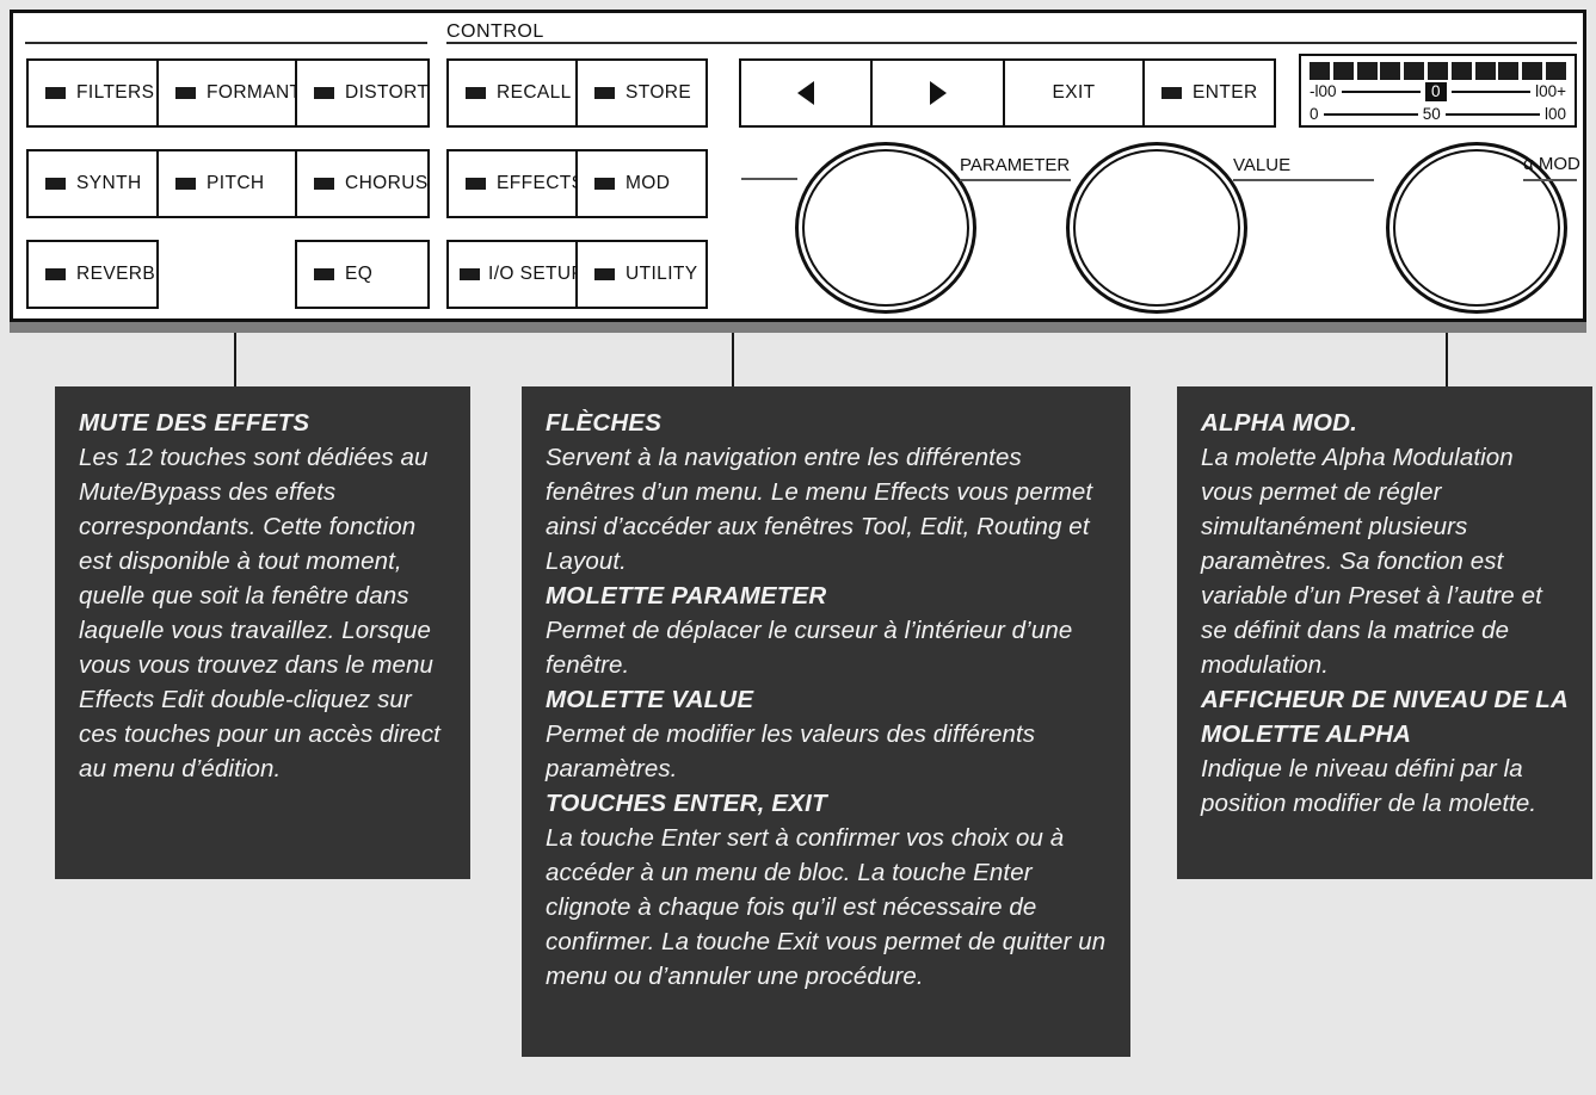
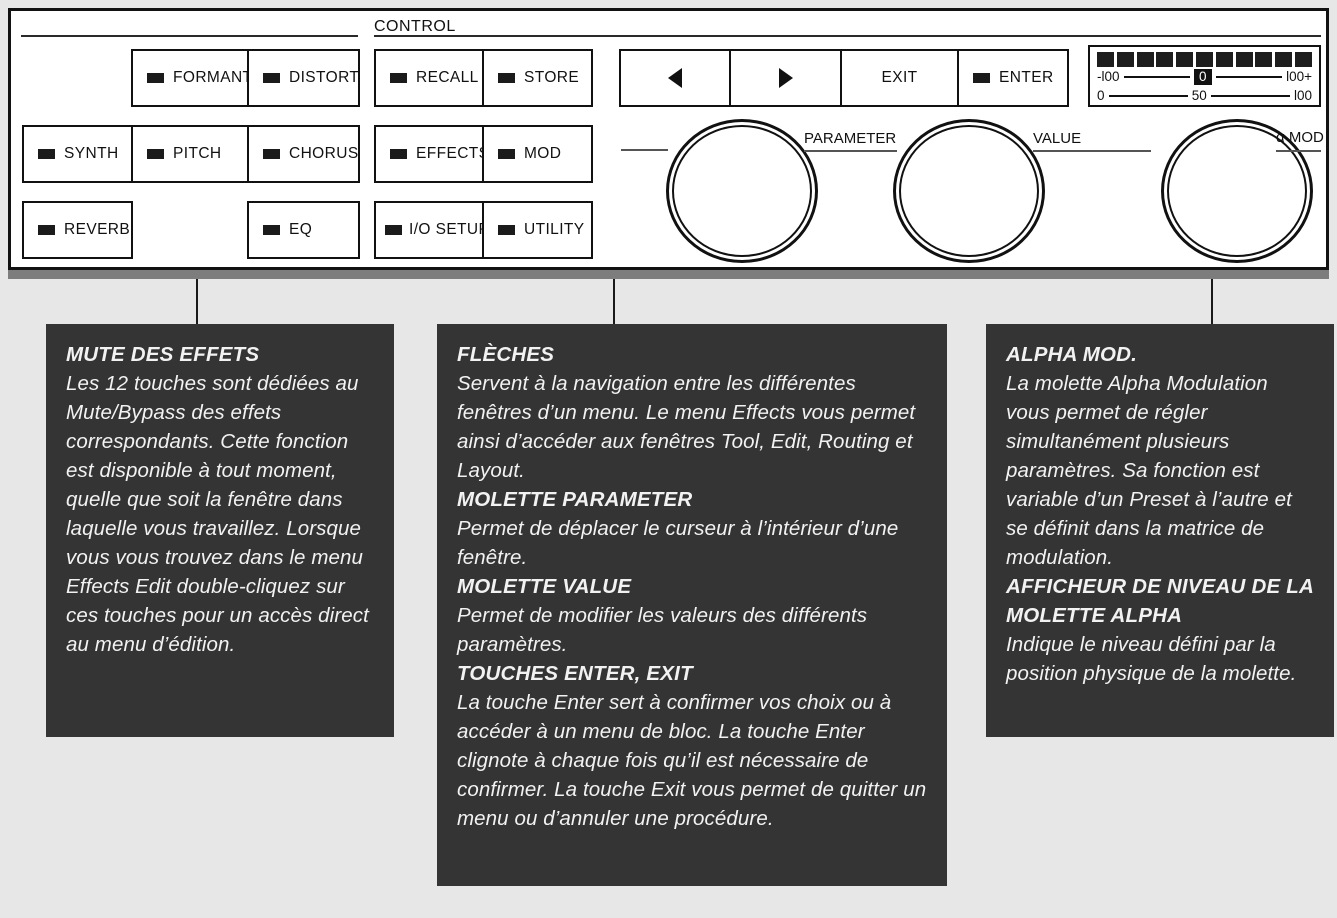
  CONTROL
- FILTERS
  FORMAN
  DISTORT
  SYNTH
  PITCH
  CHORUS
  REVERB
  EQ
  RECALL
  STORE
  EFFECT
  MOD
  I/O SETU
  UTILITY
  EXIT
  ENTER
  -l00
  0
  l00+
  0
  50
  l00
  PARAMETER
  VALUE
  α MOD
  MUTE DES EFFETS
  Les 12 touches sont dédiées au Mute/Bypass des effets correspondants. Cette fonction est disponible à tout moment, quelle que soit la fenêtre dans laquelle vous travaillez. Lorsque vous vous trouvez dans le menu Effects Edit double-cliquez sur ces touches pour un accès direct au menu d’édition.
  FLÈCHES
  Servent à la navigation entre les différentes fenêtres d’un menu. Le menu Effects vous permet ainsi d’accéder aux fenêtres Tool, Edit, Routing et Layout.
  MOLETTE PARAMETER
  Permet de déplacer le curseur à l’intérieur d’une fenêtre.
  MOLETTE VALUE
  Permet de modifier les valeurs des différents paramètres.
  TOUCHES ENTER, EXIT
  La touche Enter sert à confirmer vos choix ou à accéder à un menu de bloc. La touche Enter clignote à chaque fois qu’il est nécessaire de confirmer. La touche Exit vous permet de quitter un menu ou d’annuler une procédure.
  ALPHA MOD.
  La molette Alpha Modulation vous permet de régler simultanément plusieurs paramètres. Sa fonction est variable d’un Preset à l’autre et se définit dans la matrice de modulation.
  AFFICHEUR DE NIVEAU DE LA MOLETTE ALPHA
- Indique le niveau défini par la position modifier de la molette.
+ Indique le niveau défini par la position physique de la molette.
